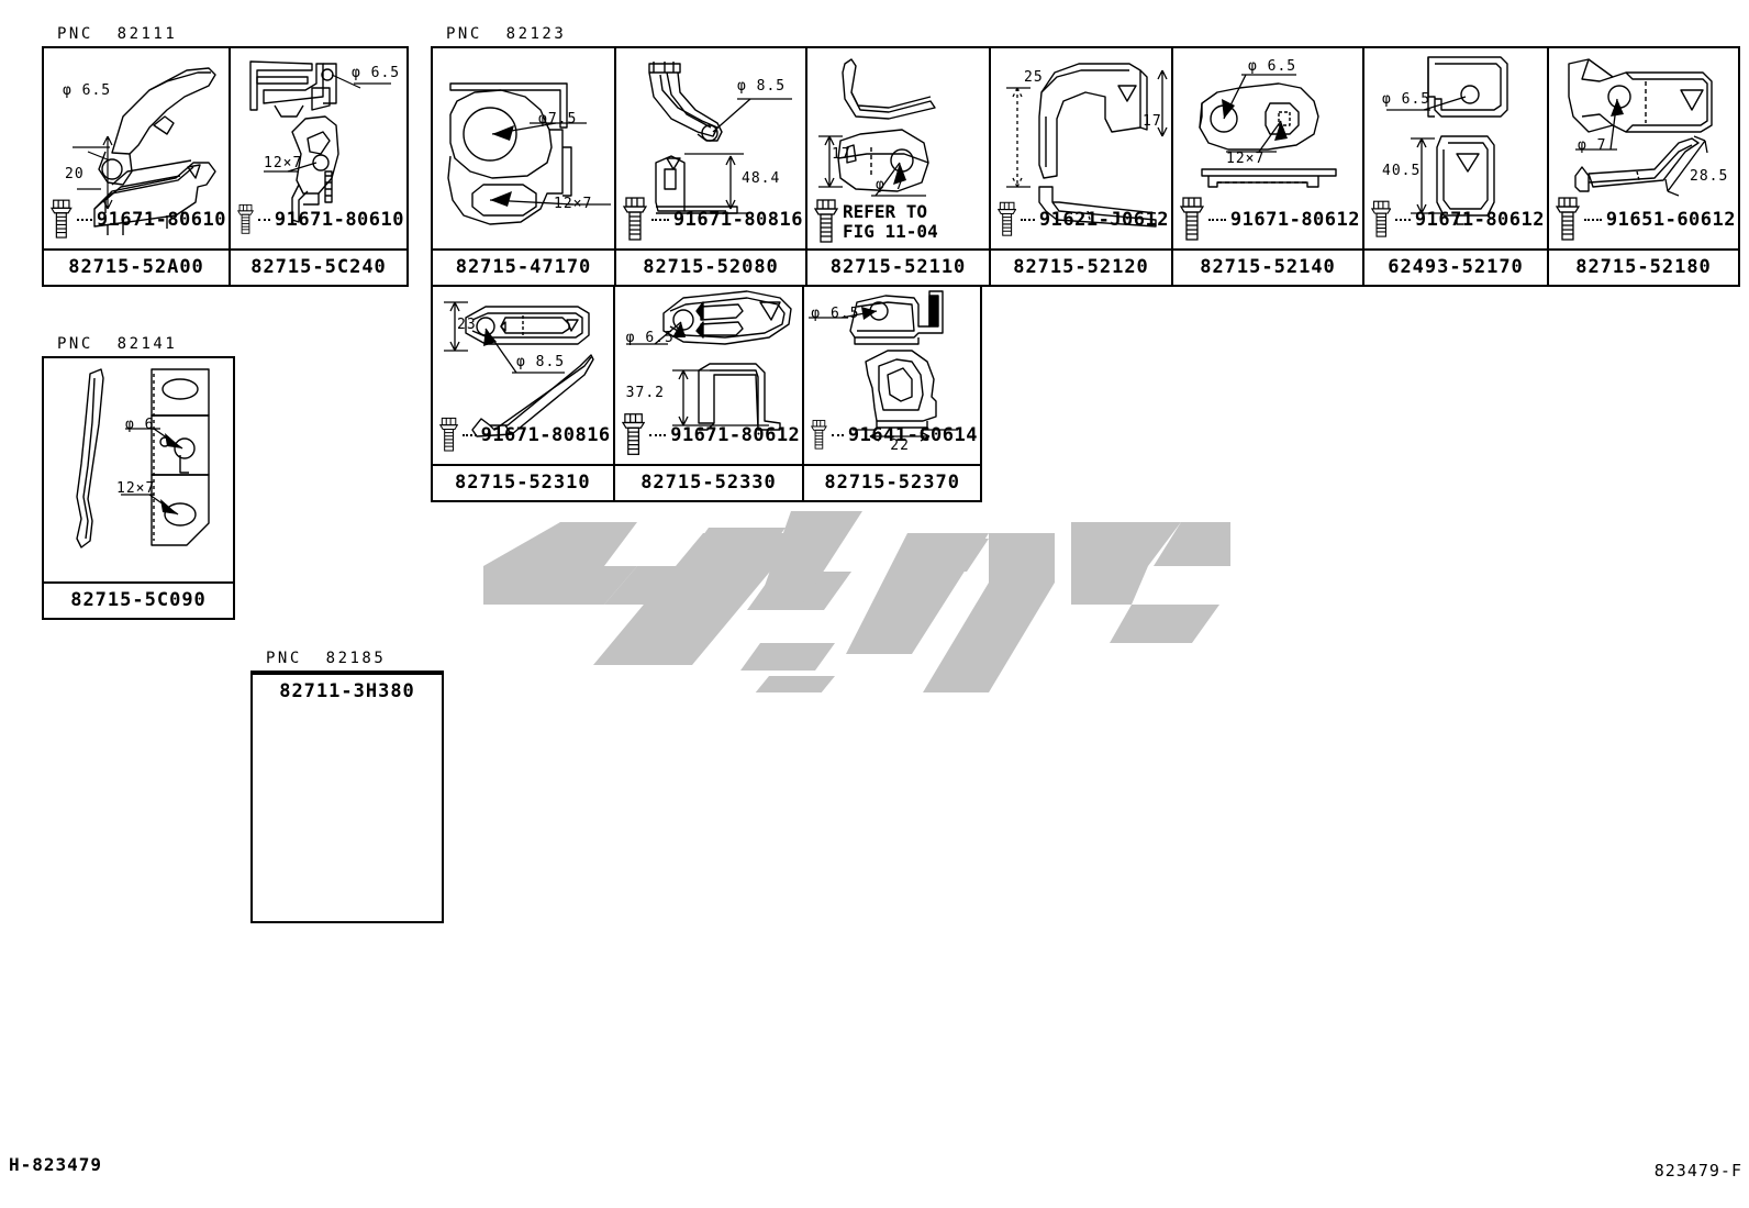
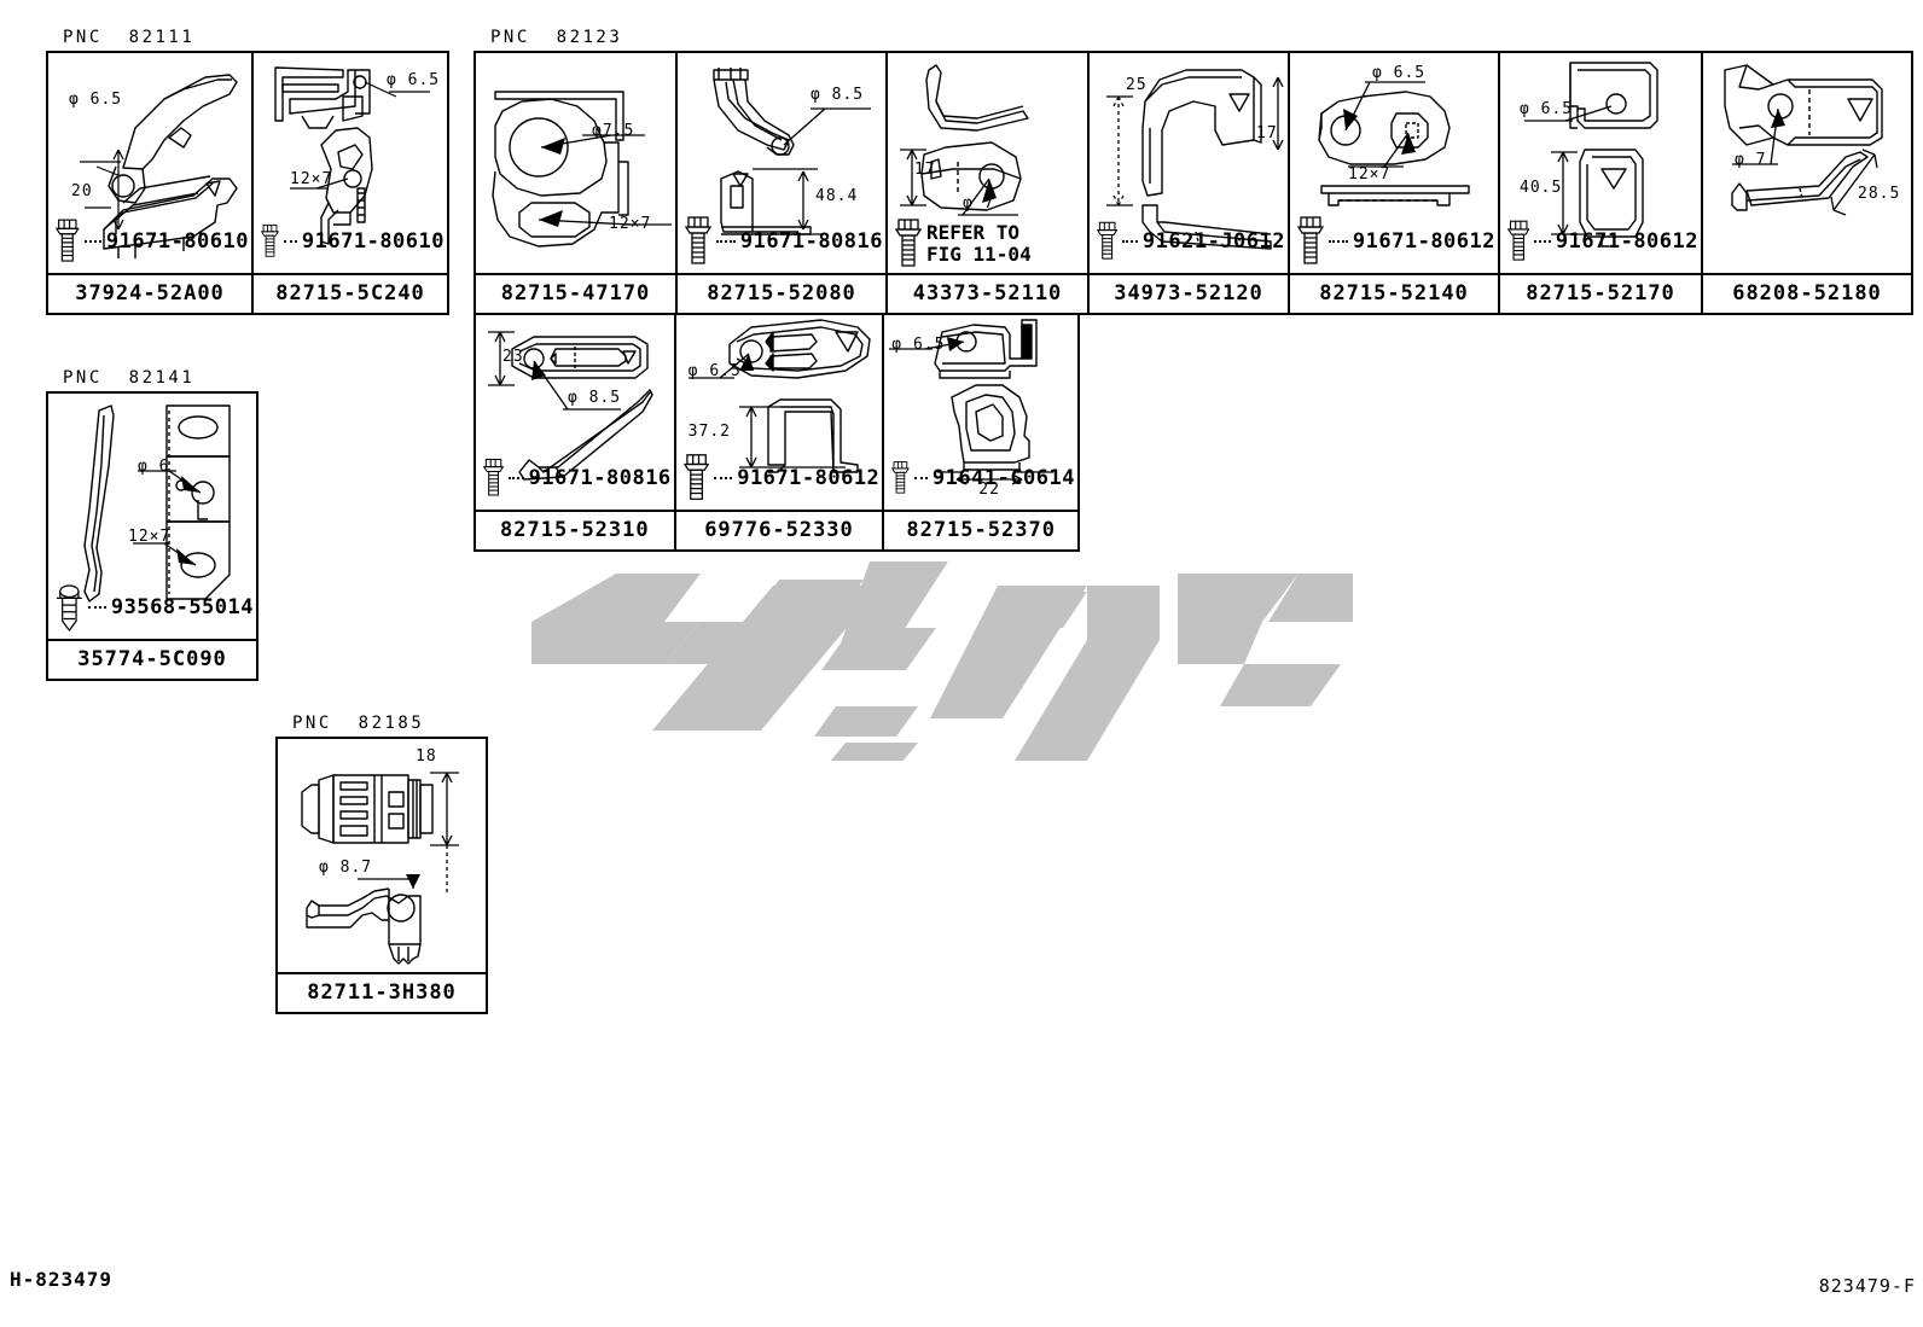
  PNC 82111
  φ 6.5
  20
  91671-80610
- 82715-52A00
+ 37924-52A00
  φ 6.5
  12×7
  91671-80610
  82715-5C240
  PNC 82123
  φ7.5
  12×7
  82715-47170
  φ 8.5
  48.4
  91671-80816
  82715-52080
  17
  φ 7
  REFER TO
  FIG 11-04
- 82715-52110
+ 43373-52110
  25
  17
  91621-J0612
- 82715-52120
+ 34973-52120
  φ 6.5
  12×7
  91671-80612
  82715-52140
  φ 6.5
  40.5
  91671-80612
- 62493-52170
+ 82715-52170
  φ 7
  28.5
- 91651-60612
- 82715-52180
+ 68208-52180
  23
  φ 8.5
  91671-80816
  82715-52310
  φ 6.5
  37.2
  91671-80612
- 82715-52330
+ 69776-52330
  φ 6.5
  22
  91641-C0614
  82715-52370
  PNC 82141
  φ 6
  12×7
+ 93568-55014
- 82715-5C090
+ 35774-5C090
  PNC 82185
+ 18
+ φ 8.7
  82711-3H380
  H-823479
  823479-F
